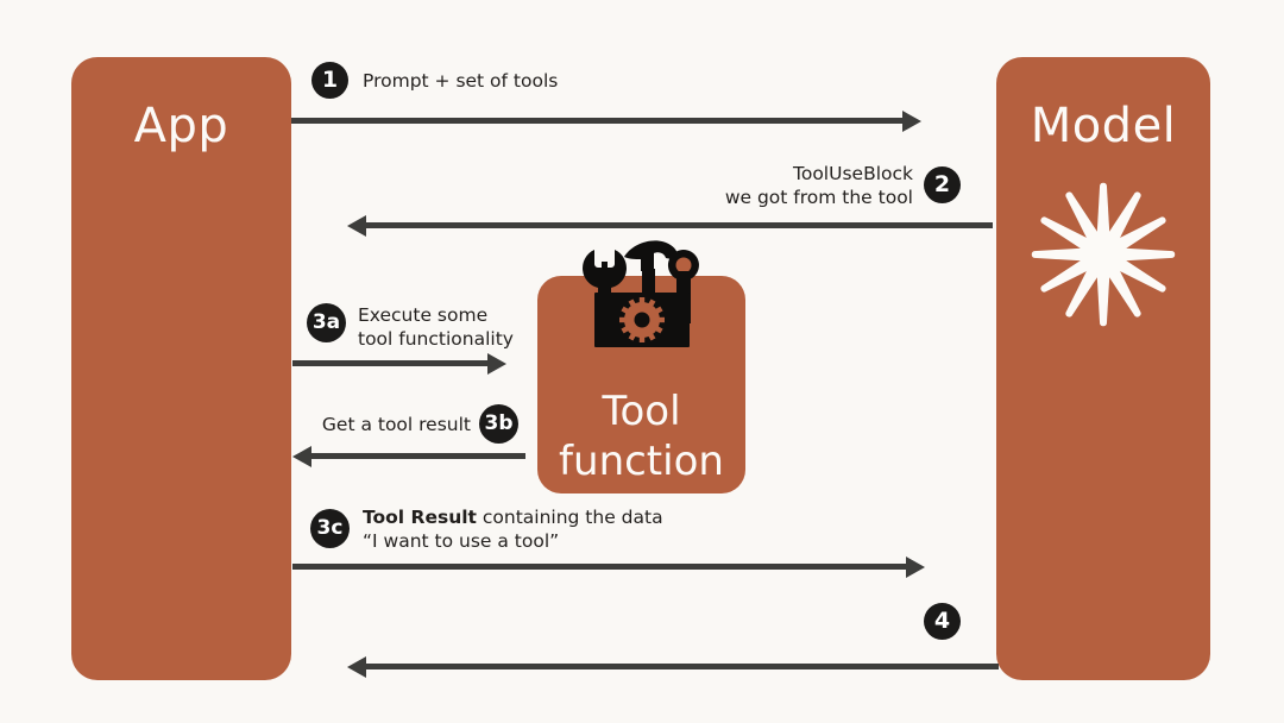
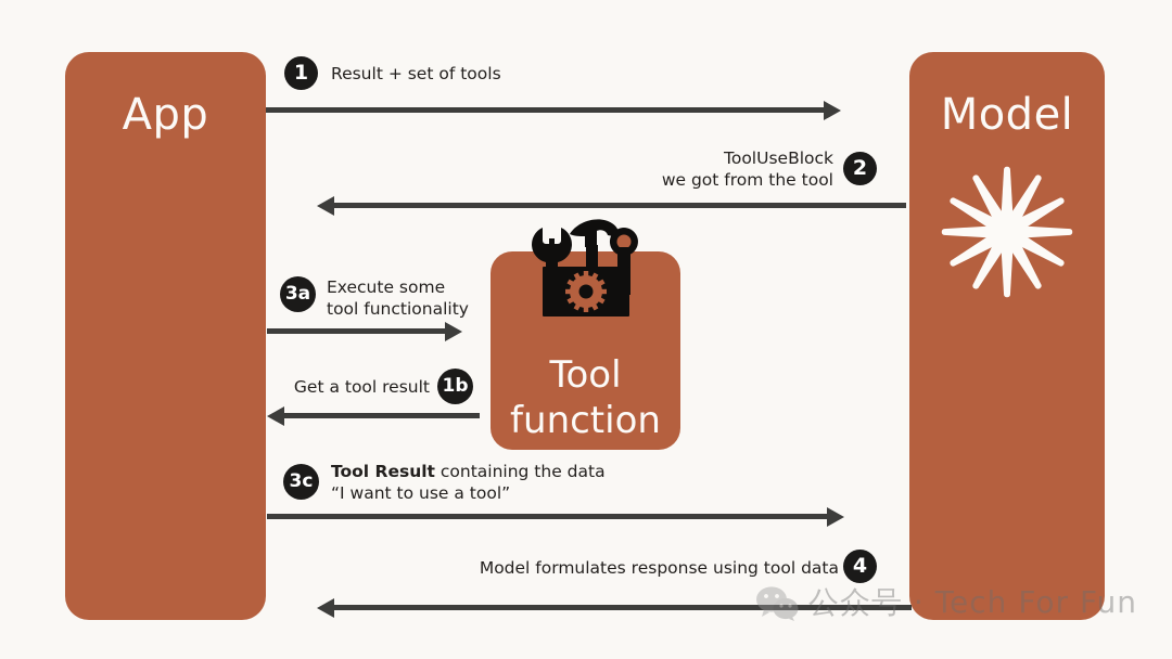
  App
  Model
  Tool
  function
  1
- Prompt + set of tools
+ Result + set of tools
  ToolUseBlock
  we got from the tool
  2
  3a
  Execute some
  tool functionality
  Get a tool result
- 3b
+ 1b
  3c
  Tool Result containing the data
  “I want to use a tool”
+ Model formulates response using tool data
  4
+ 公众号 · Tech For Fun
